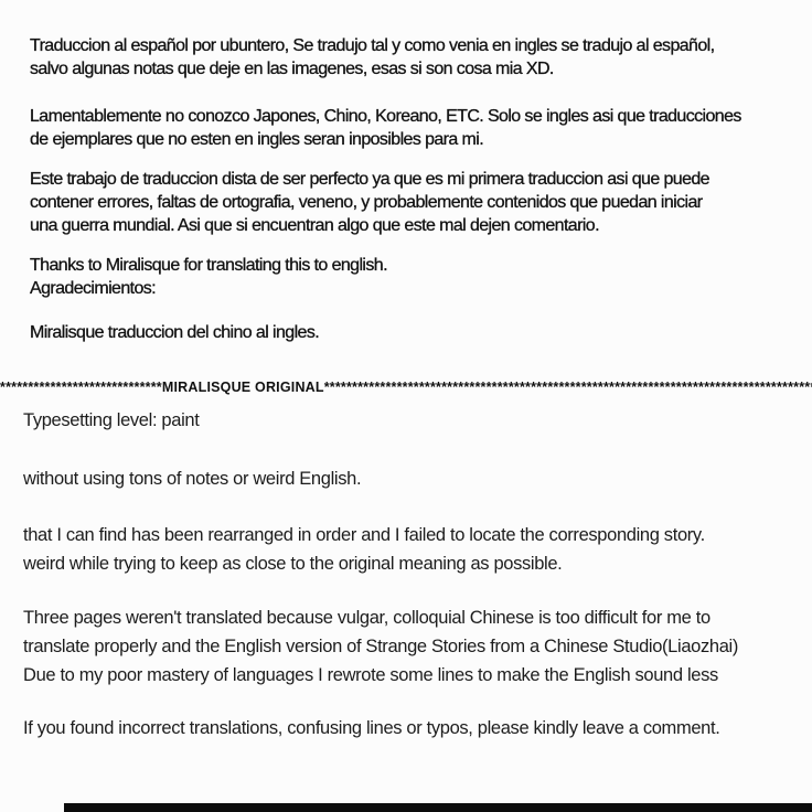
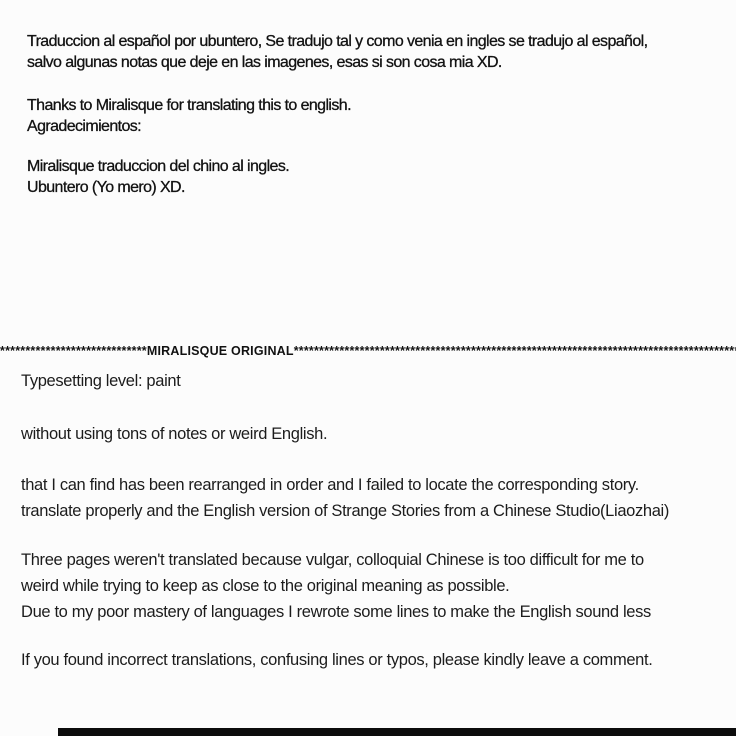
  Traduccion al español por ubuntero, Se tradujo tal y como venia en ingles se tradujo al español,
  salvo algunas notas que deje en las imagenes, esas si son cosa mia XD.
- Lamentablemente no conozco Japones, Chino, Koreano, ETC. Solo se ingles asi que traducciones
- de ejemplares que no esten en ingles seran inposibles para mi.
- Este trabajo de traduccion dista de ser perfecto ya que es mi primera traduccion asi que puede
- contener errores, faltas de ortografia, veneno, y probablemente contenidos que puedan iniciar
- una guerra mundial. Asi que si encuentran algo que este mal dejen comentario.
  Thanks to Miralisque for translating this to english.
  Agradecimientos:
  Miralisque traduccion del chino al ingles.
+ Ubuntero (Yo mero) XD.
  *****************************MIRALISQUE ORIGINAL***************************************************************************************
  Typesetting level: paint
  without using tons of notes or weird English.
  that I can find has been rearranged in order and I failed to locate the corresponding story.
- weird while trying to keep as close to the original meaning as possible.
+ translate properly and the English version of Strange Stories from a Chinese Studio(Liaozhai)
  Three pages weren't translated because vulgar, colloquial Chinese is too difficult for me to
- translate properly and the English version of Strange Stories from a Chinese Studio(Liaozhai)
+ weird while trying to keep as close to the original meaning as possible.
  Due to my poor mastery of languages I rewrote some lines to make the English sound less
  If you found incorrect translations, confusing lines or typos, please kindly leave a comment.
